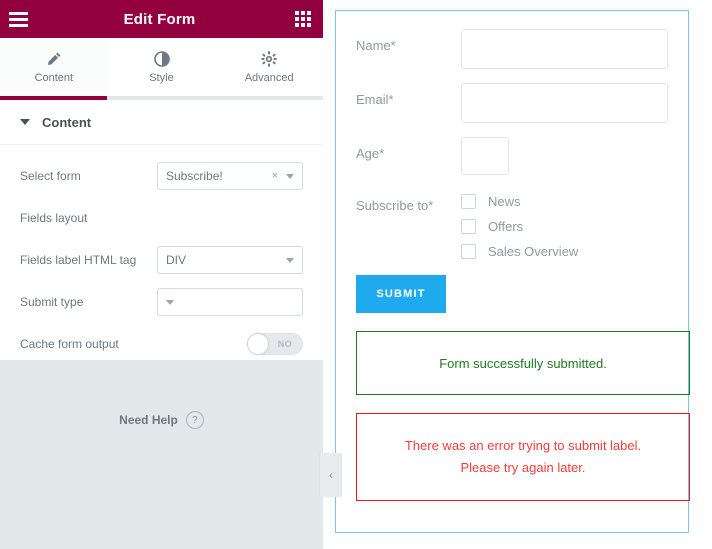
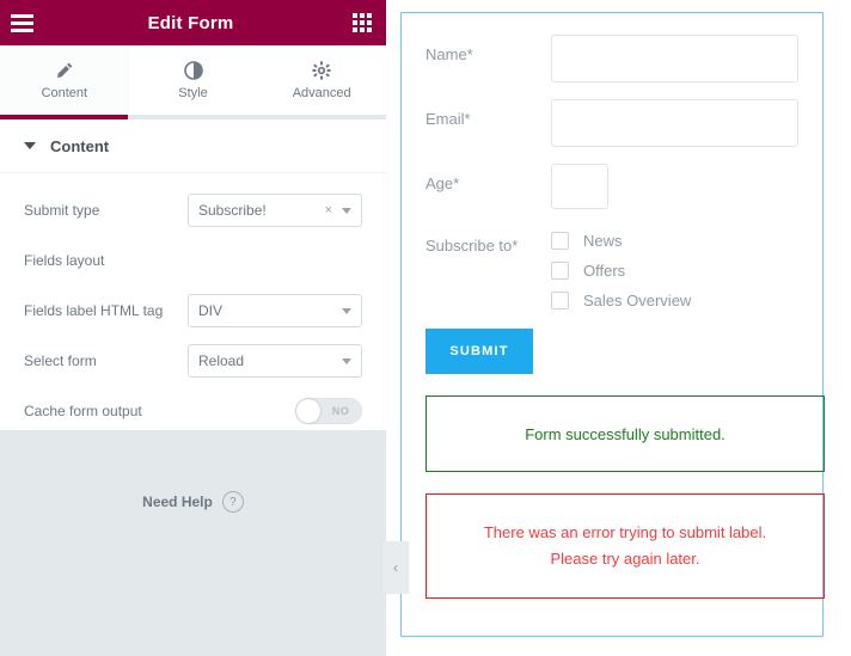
  Edit Form
  Content
  Style
  Advanced
  Content
- Select form
+ Submit type
  Subscribe!
  ×
  Fields layout
  Fields label HTML tag
  DIV
- Submit type
+ Select form
+ Reload
  Cache form output
  NO
  Need Help
  ?
  ‹
  Name*
  Email*
  Age*
  Subscribe to*
  News
  Offers
  Sales Overview
  SUBMIT
  Form successfully submitted.
  There was an error trying to submit label.
  Please try again later.
